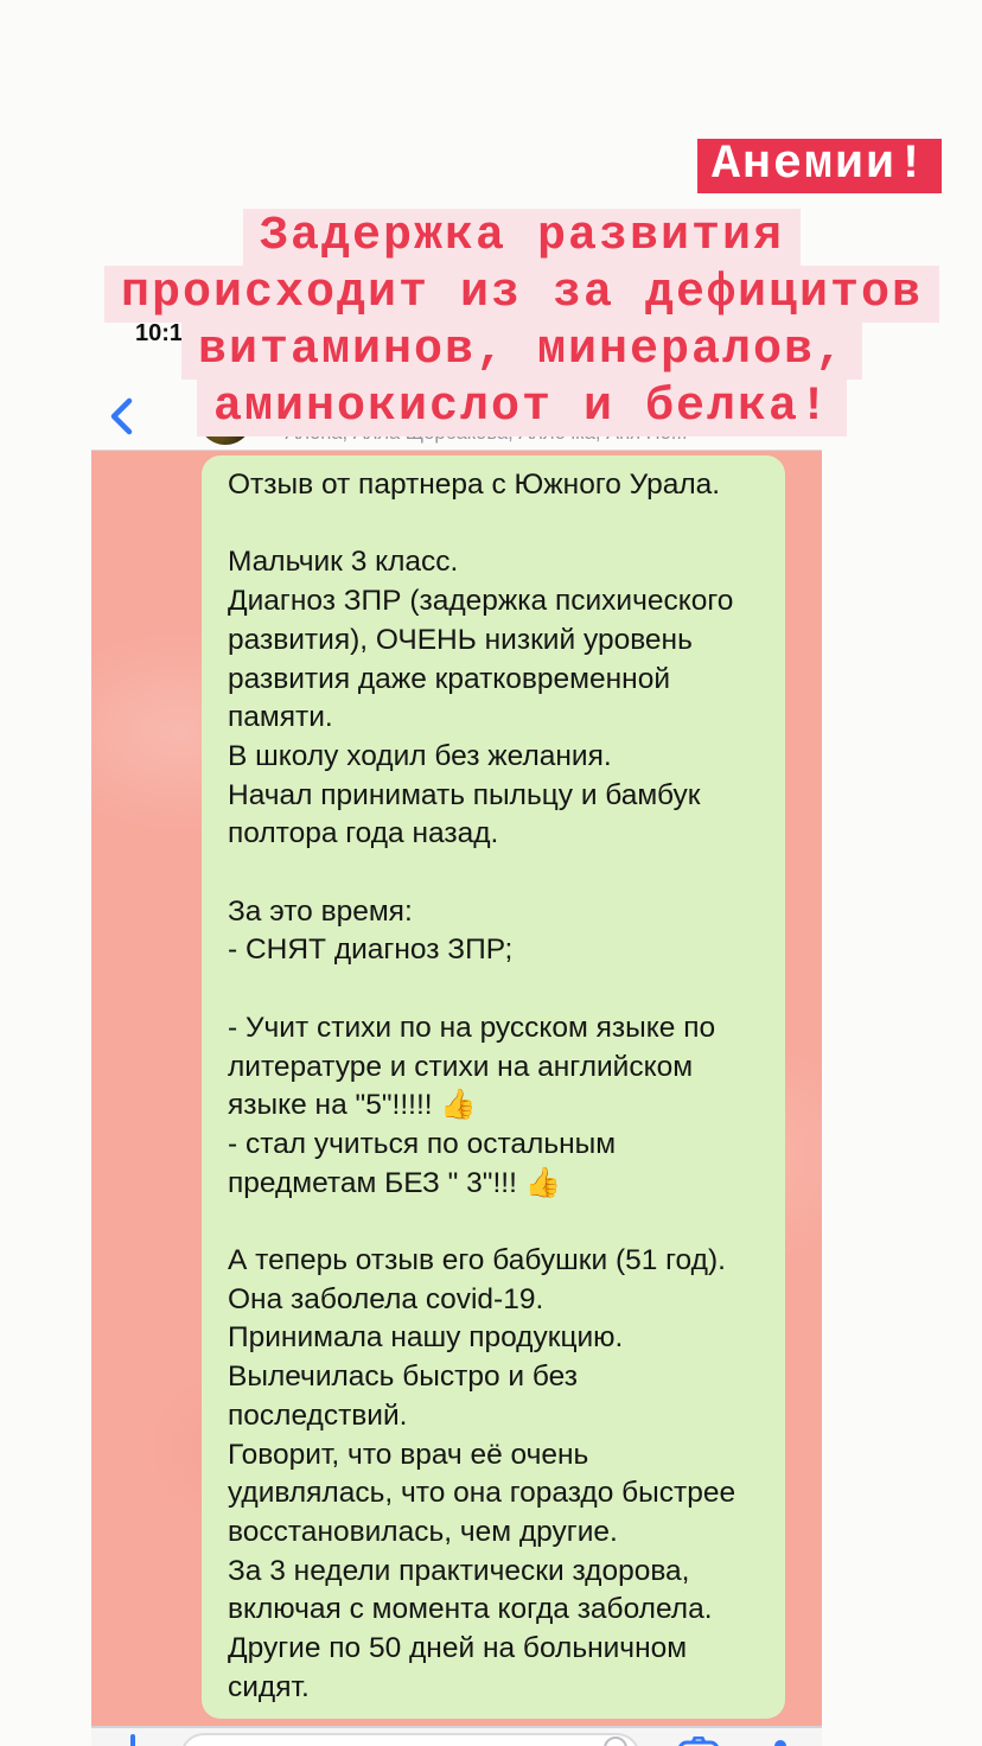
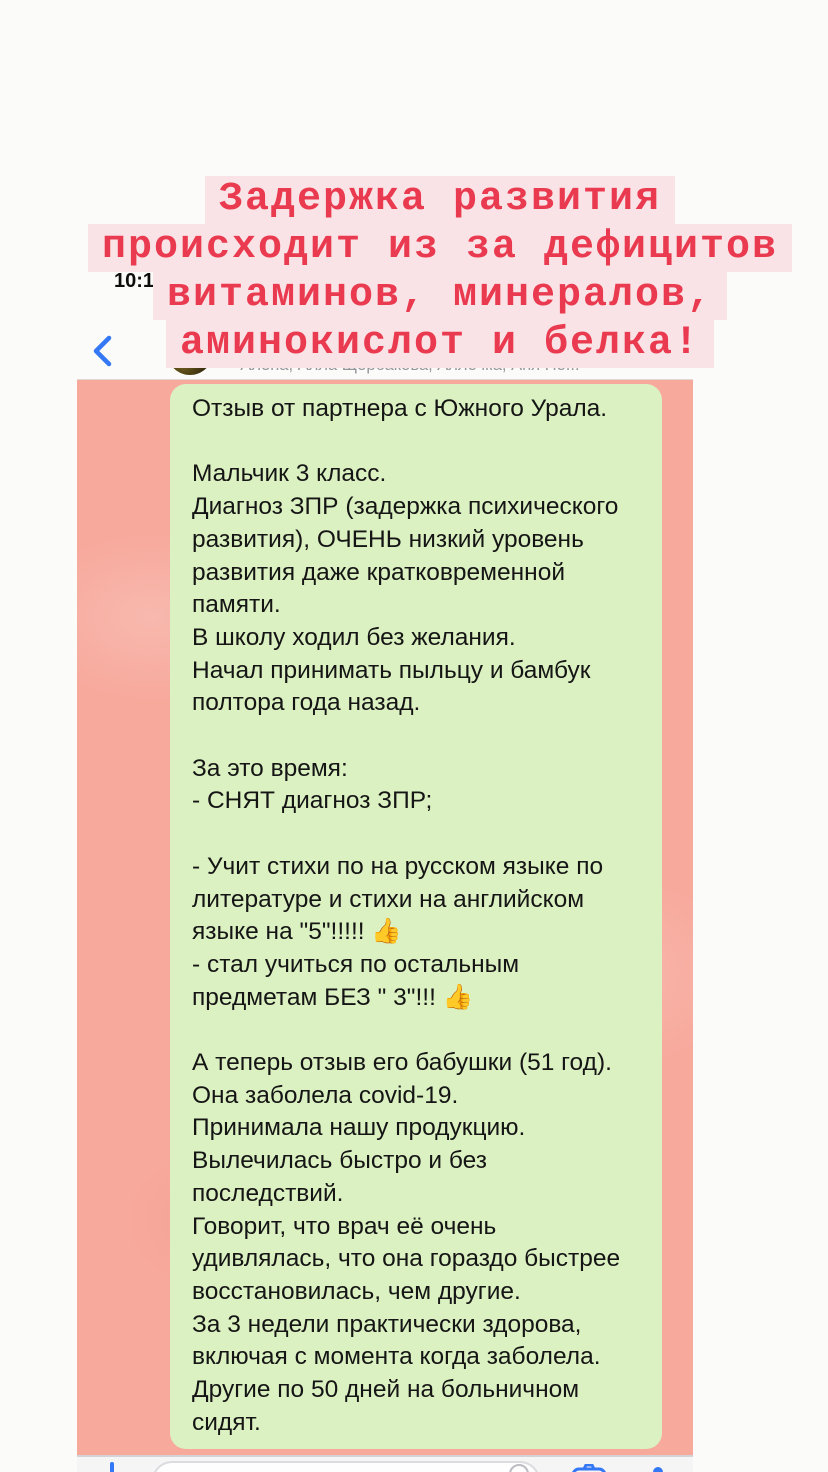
  10:1
  Отзыв от партнера с Южного Урала.
  Мальчик 3 класс.
  Диагноз ЗПР (задержка психического развития), ОЧЕНЬ низкий уровень развития даже кратковременной памяти.
  В школу ходил без желания.
  Начал принимать пыльцу и бамбук полтора года назад.
  За это время:
  - СНЯТ диагноз ЗПР;
  - Учит стихи по на русском языке по литературе и стихи на английском языке на "5"!!!!! 👍
  - стал учиться по остальным предметам БЕЗ " 3"!!! 👍
  А теперь отзыв его бабушки (51 год).
  Она заболела covid-19.
  Принимала нашу продукцию.
  Вылечилась быстро и без последствий.
  Говорит, что врач её очень удивлялась, что она гораздо быстрее восстановилась, чем другие.
  За 3 недели практически здорова, включая с момента когда заболела.
  Другие по 50 дней на больничном сидят.
- Анемии!
  Задержка развития
  происходит из за дефицитов
  витаминов, минералов,
  аминокислот и белка!
